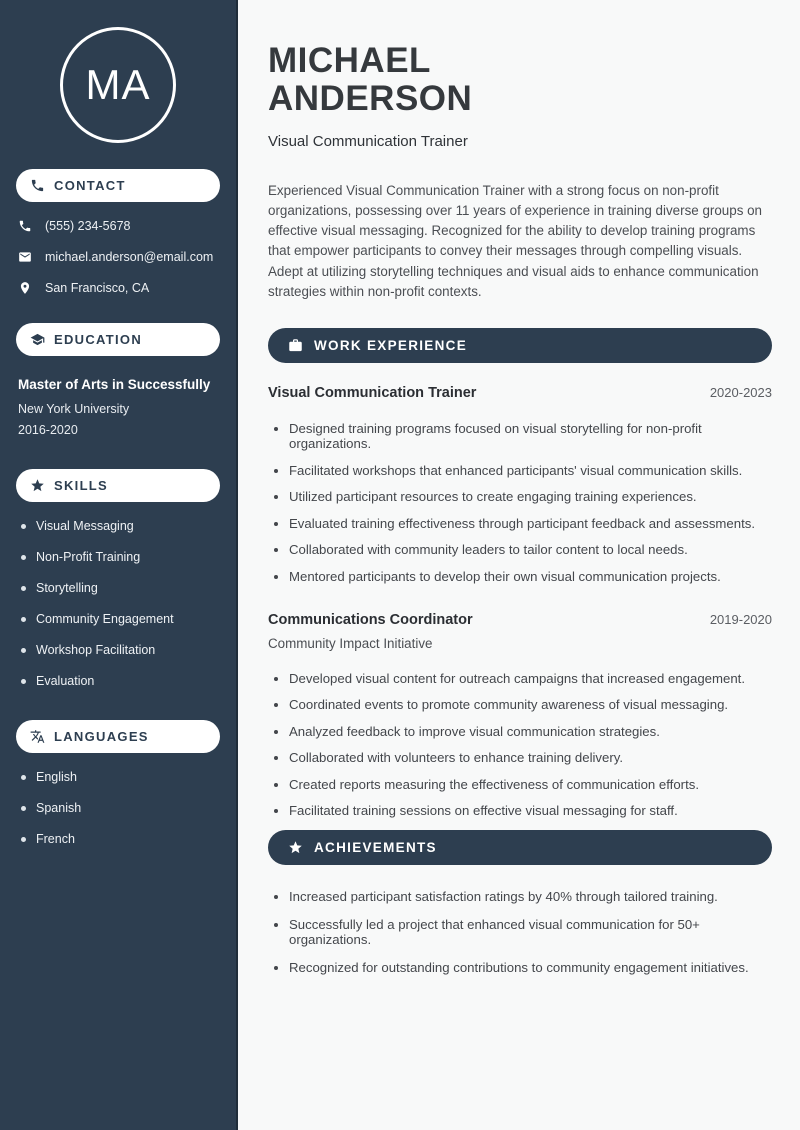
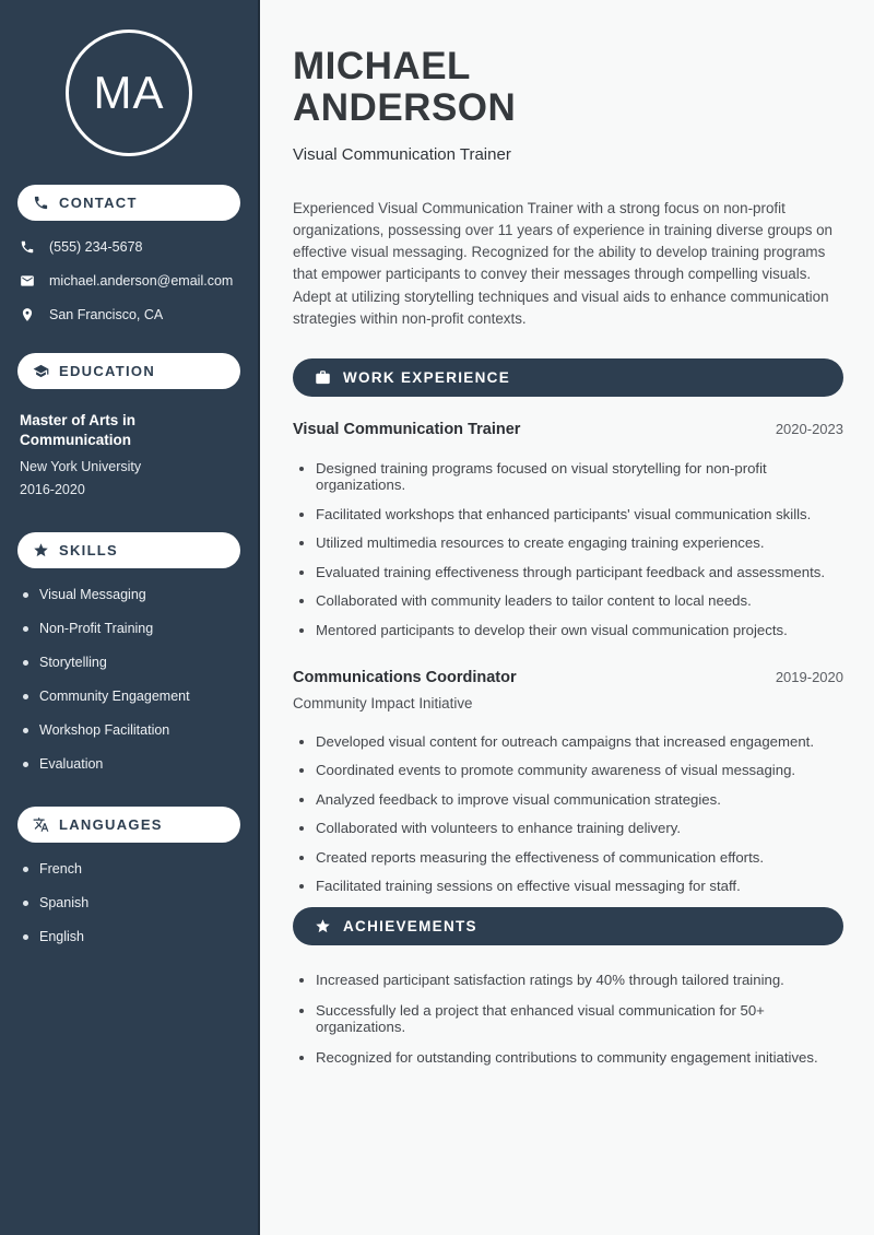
  MA
  CONTACT
  (555) 234-5678
  michael.anderson@email.com
  San Francisco, CA
  EDUCATION
- Master of Arts in Successfully
+ Master of Arts in Communication
  New York University
  2016-2020
  SKILLS
  Visual Messaging
  Non-Profit Training
  Storytelling
  Community Engagement
  Workshop Facilitation
  Evaluation
  LANGUAGES
- English
+ French
  Spanish
- French
+ English
  MICHAEL
  ANDERSON
  Visual Communication Trainer
  Experienced Visual Communication Trainer with a strong focus on non-profit organizations, possessing over 11 years of experience in training diverse groups on effective visual messaging. Recognized for the ability to develop training programs that empower participants to convey their messages through compelling visuals. Adept at utilizing storytelling techniques and visual aids to enhance communication strategies within non-profit contexts.
  WORK EXPERIENCE
  Visual Communication Trainer
  2020-2023
  Designed training programs focused on visual storytelling for non-profit organizations.
  Facilitated workshops that enhanced participants' visual communication skills.
- Utilized participant resources to create engaging training experiences.
+ Utilized multimedia resources to create engaging training experiences.
  Evaluated training effectiveness through participant feedback and assessments.
  Collaborated with community leaders to tailor content to local needs.
  Mentored participants to develop their own visual communication projects.
  Communications Coordinator
  2019-2020
  Community Impact Initiative
  Developed visual content for outreach campaigns that increased engagement.
  Coordinated events to promote community awareness of visual messaging.
  Analyzed feedback to improve visual communication strategies.
  Collaborated with volunteers to enhance training delivery.
  Created reports measuring the effectiveness of communication efforts.
  Facilitated training sessions on effective visual messaging for staff.
  ACHIEVEMENTS
  Increased participant satisfaction ratings by 40% through tailored training.
  Successfully led a project that enhanced visual communication for 50+ organizations.
  Recognized for outstanding contributions to community engagement initiatives.
